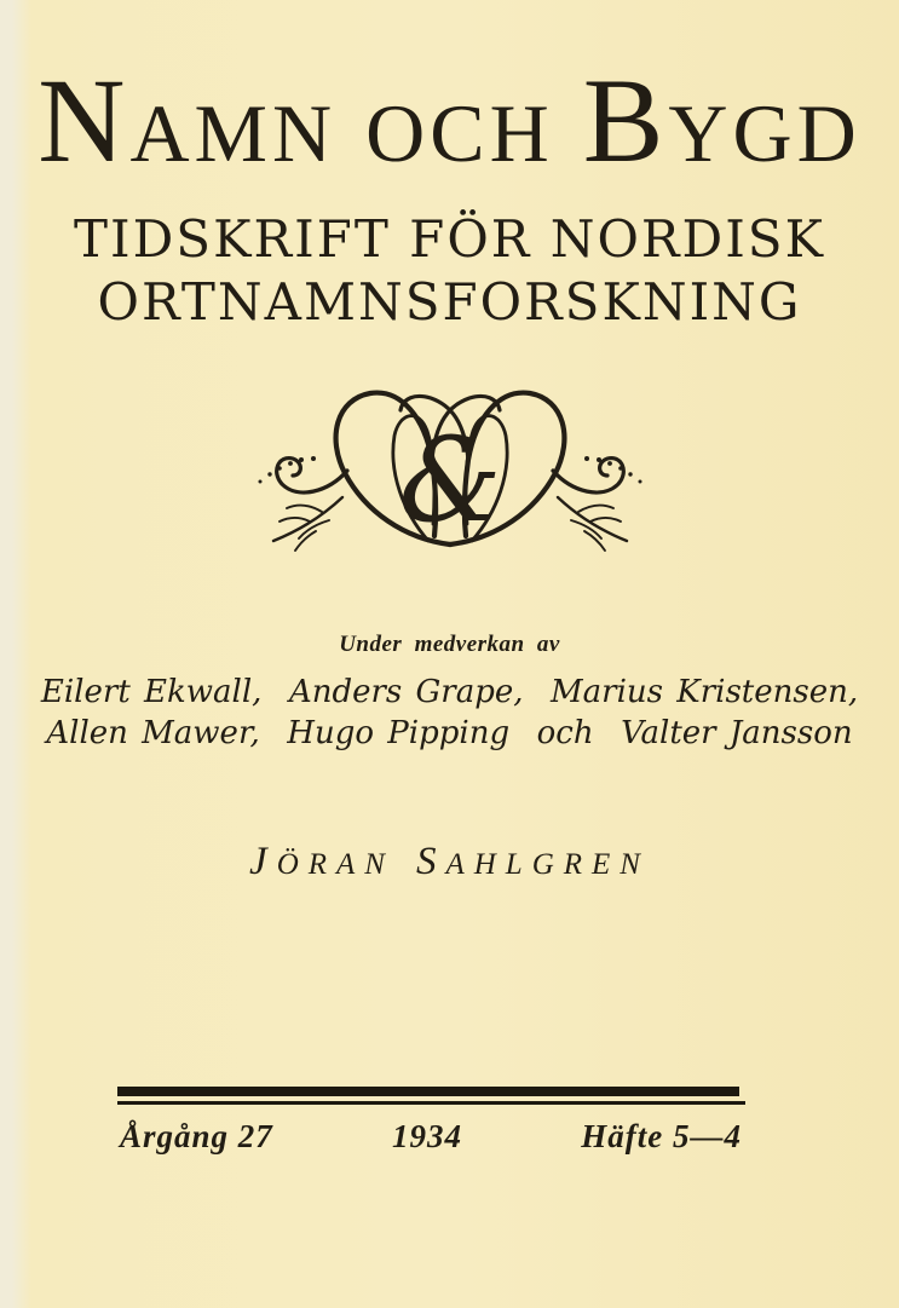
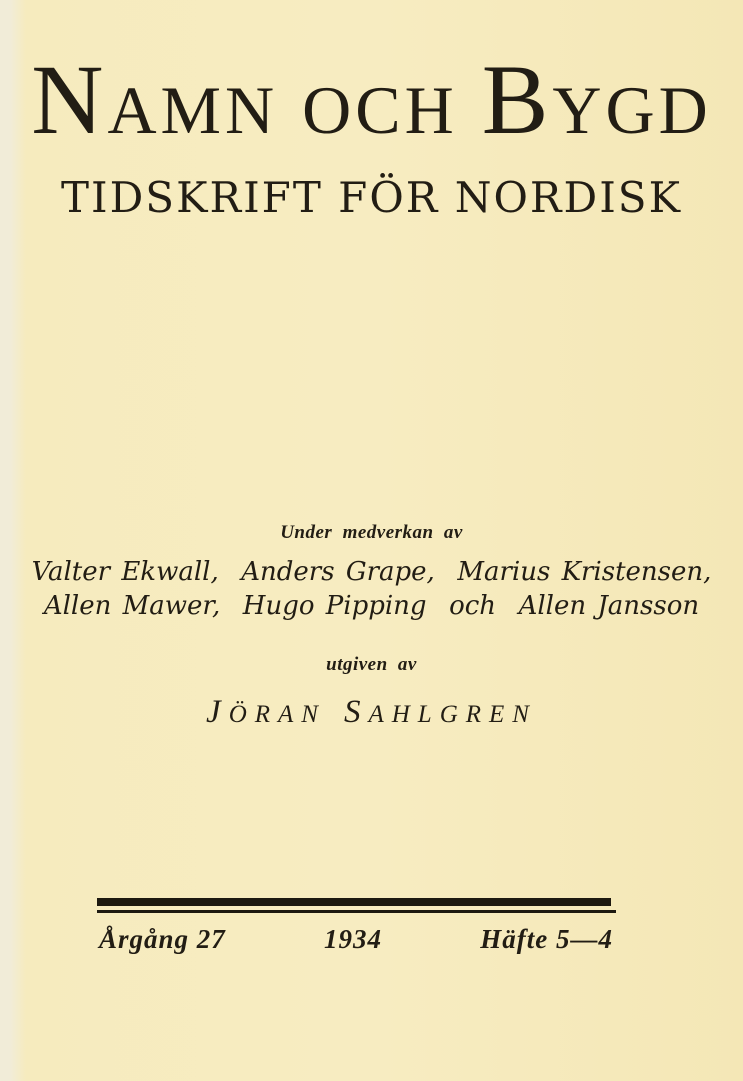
  NAMN OCH BYGD
  TIDSKRIFT FÖR NORDISK
- ORTNAMNSFORSKNING
- &
  Under medverkan av
- Eilert Ekwall, Anders Grape, Marius Kristensen,
+ Valter Ekwall, Anders Grape, Marius Kristensen,
- Allen Mawer, Hugo Pipping och Valter Jansson
+ Allen Mawer, Hugo Pipping och Allen Jansson
+ utgiven av
  JÖRAN SAHLGREN
  Årgång 27
  1934
  Häfte 5—4
